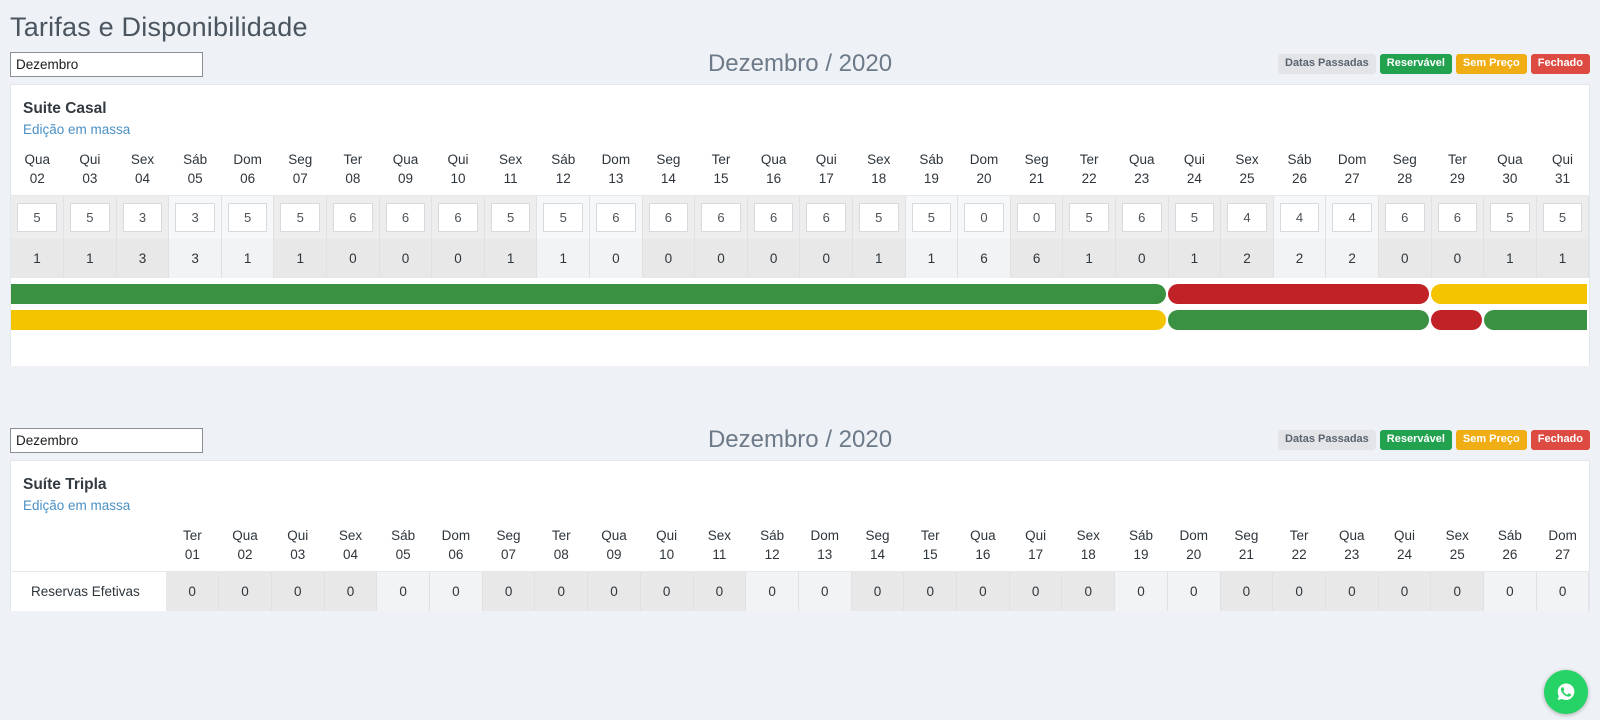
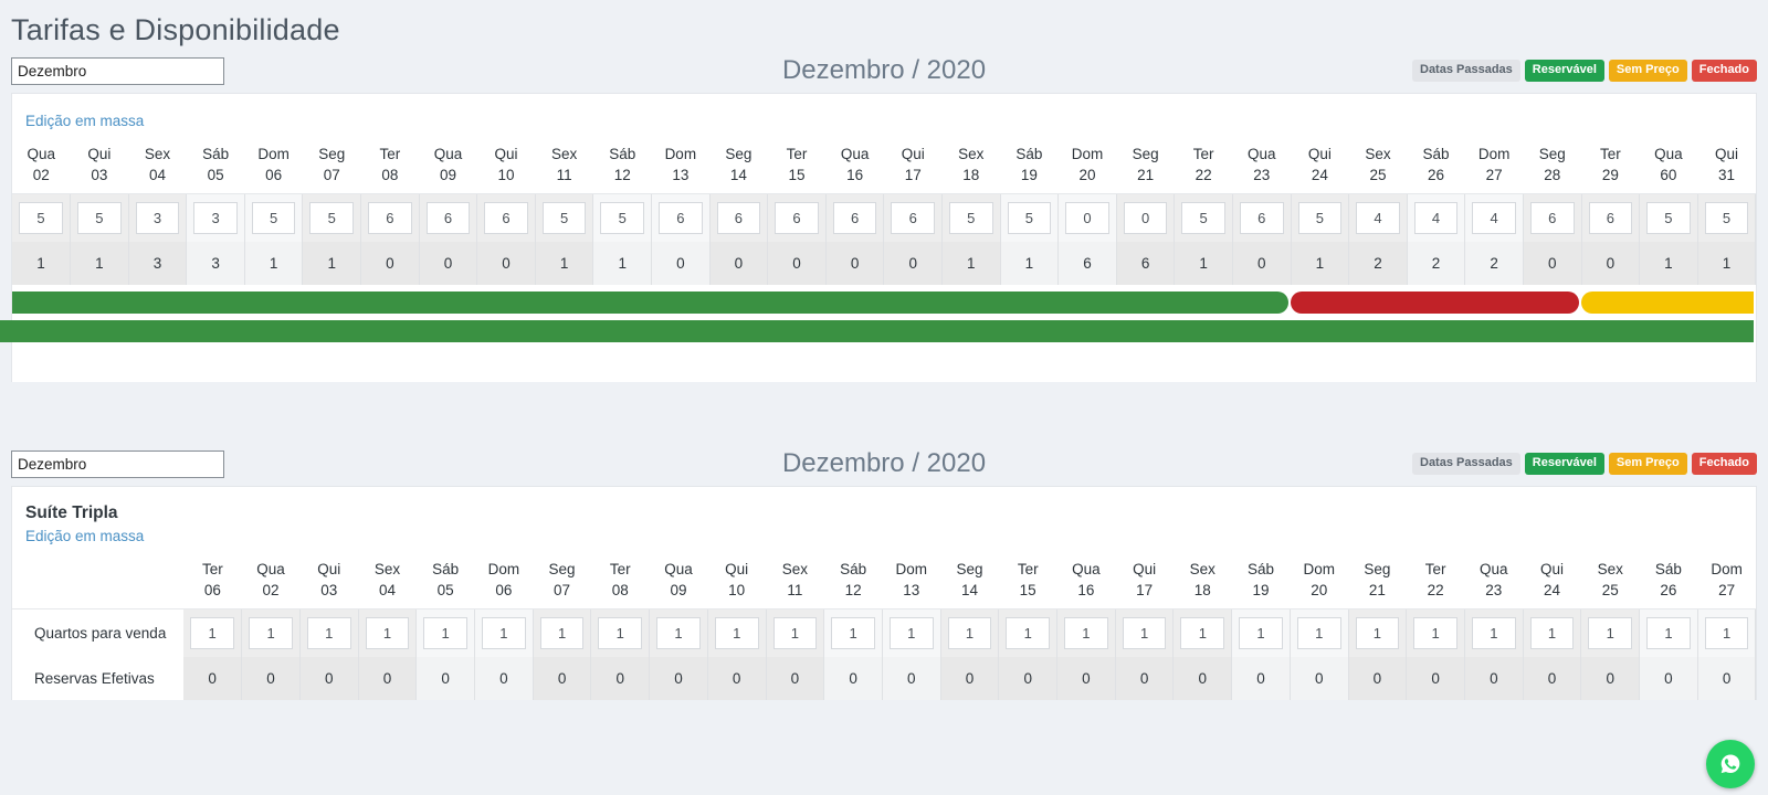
  Tarifas e Disponibilidade
  Dezembro
  Dezembro / 2020
  Datas Passadas
  Reservável
  Sem Preço
  Fechado
- Suite Casal
  Edição em massa
- Qua02	Qui03	Sex04	Sáb05	Dom06	Seg07	Ter08	Qua09	Qui10	Sex11	Sáb12	Dom13	Seg14	Ter15	Qua16	Qui17	Sex18	Sáb19	Dom20	Seg21	Ter22	Qua23	Qui24	Sex25	Sáb26	Dom27	Seg28	Ter29	Qua30	Qui31
+ Qua02	Qui03	Sex04	Sáb05	Dom06	Seg07	Ter08	Qua09	Qui10	Sex11	Sáb12	Dom13	Seg14	Ter15	Qua16	Qui17	Sex18	Sáb19	Dom20	Seg21	Ter22	Qua23	Qui24	Sex25	Sáb26	Dom27	Seg28	Ter29	Qua60	Qui31
  5	5	3	3	5	5	6	6	6	5	5	6	6	6	6	6	5	5	0	0	5	6	5	4	4	4	6	6	5	5
  1	1	3	3	1	1	0	0	0	1	1	0	0	0	0	0	1	1	6	6	1	0	1	2	2	2	0	0	1	1
  Dezembro
  Dezembro / 2020
  Datas Passadas
  Reservável
  Sem Preço
  Fechado
  Suíte Tripla
  Edição em massa
- 	Ter01	Qua02	Qui03	Sex04	Sáb05	Dom06	Seg07	Ter08	Qua09	Qui10	Sex11	Sáb12	Dom13	Seg14	Ter15	Qua16	Qui17	Sex18	Sáb19	Dom20	Seg21	Ter22	Qua23	Qui24	Sex25	Sáb26	Dom27
+ 	Ter06	Qua02	Qui03	Sex04	Sáb05	Dom06	Seg07	Ter08	Qua09	Qui10	Sex11	Sáb12	Dom13	Seg14	Ter15	Qua16	Qui17	Sex18	Sáb19	Dom20	Seg21	Ter22	Qua23	Qui24	Sex25	Sáb26	Dom27
+ Quartos para venda	1	1	1	1	1	1	1	1	1	1	1	1	1	1	1	1	1	1	1	1	1	1	1	1	1	1	1
  Reservas Efetivas	0	0	0	0	0	0	0	0	0	0	0	0	0	0	0	0	0	0	0	0	0	0	0	0	0	0	0
